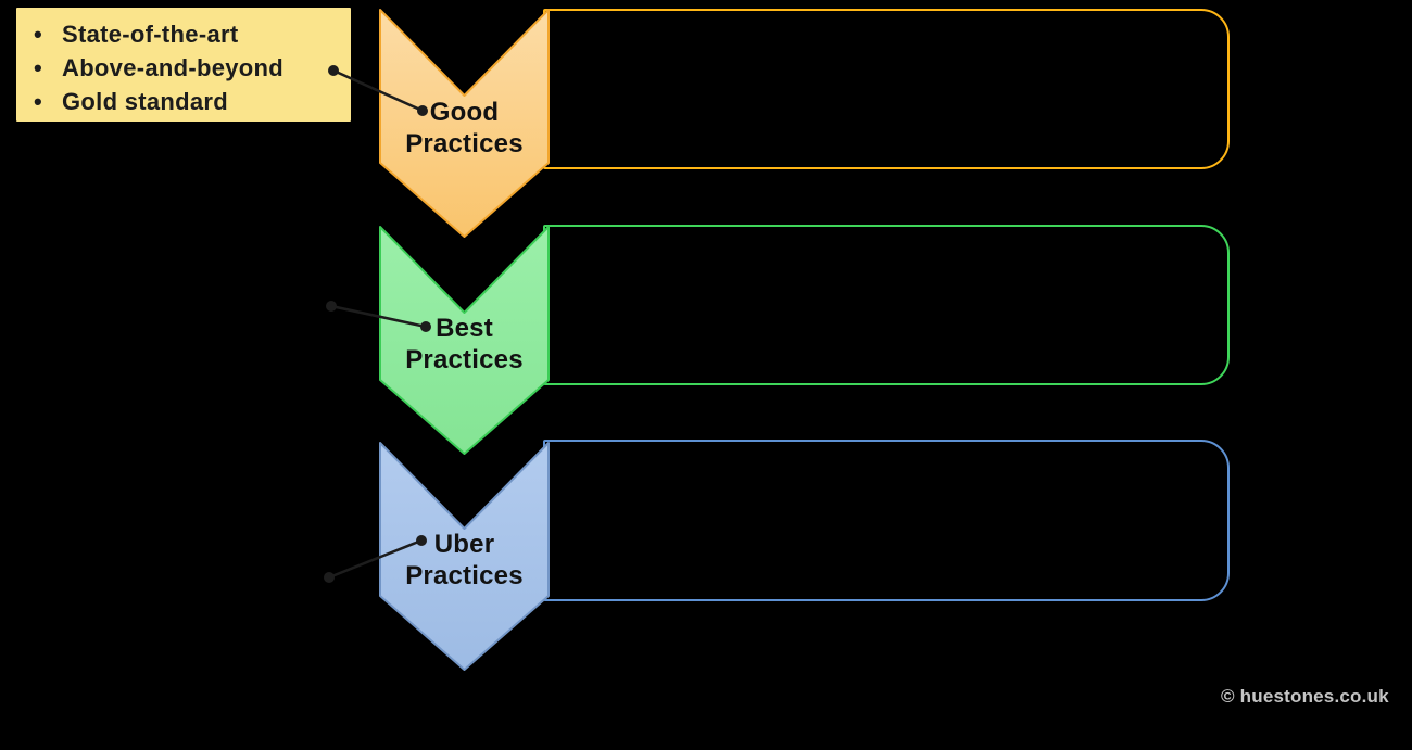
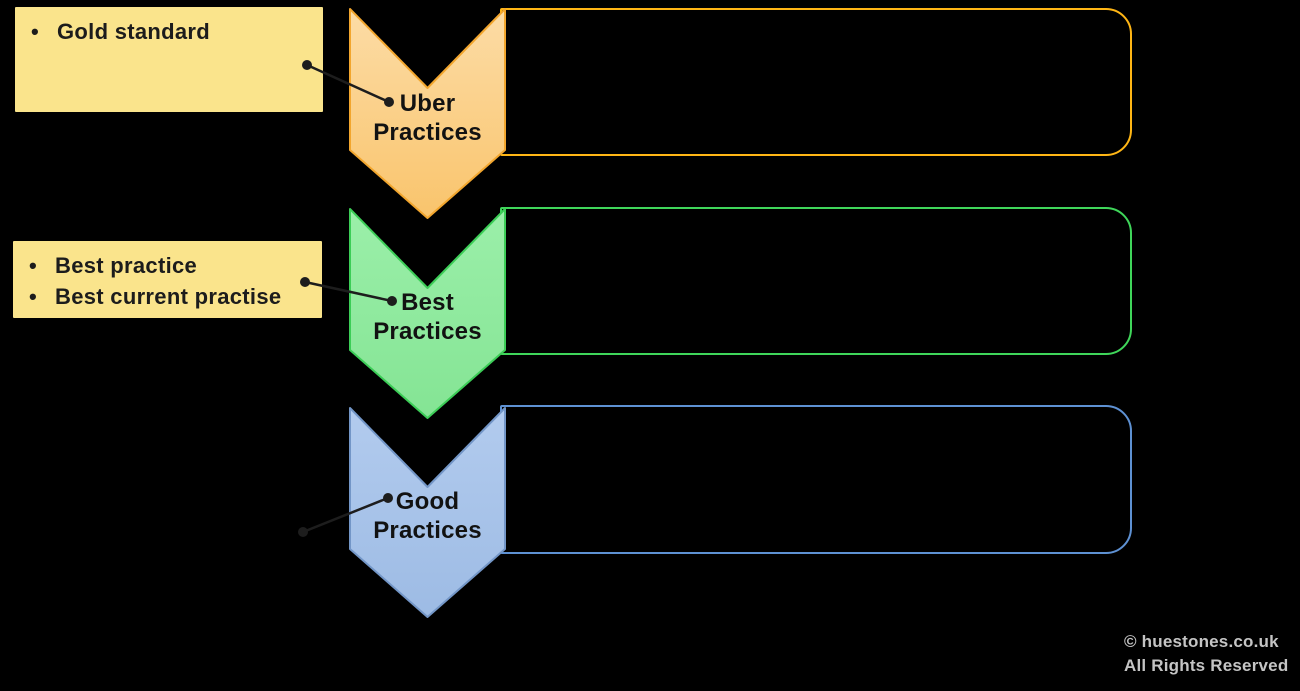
- State-of-the-art
- Above-and-beyond
  Gold standard
- Good
+ Uber
  Practices
+ Best practice
+ Best current practise
  Best
  Practices
- Uber
+ Good
  Practices
  © huestones.co.uk
+ All Rights Reserved
